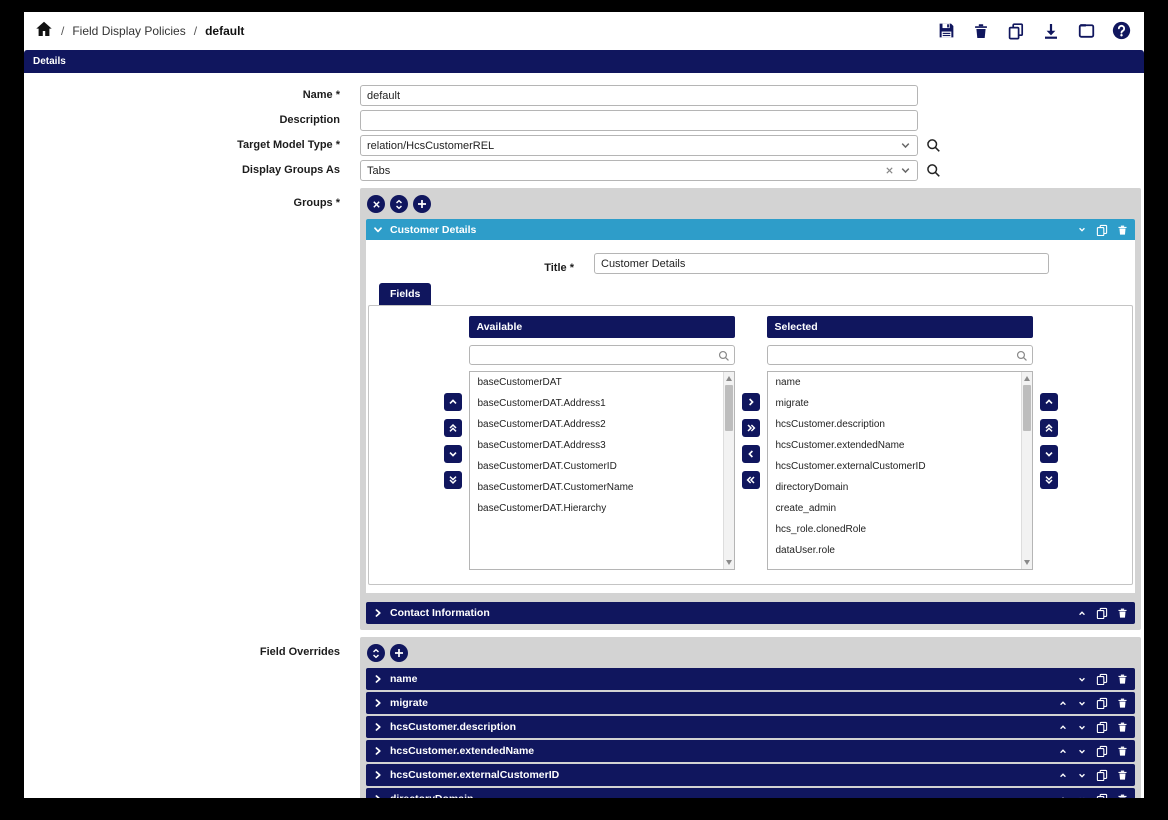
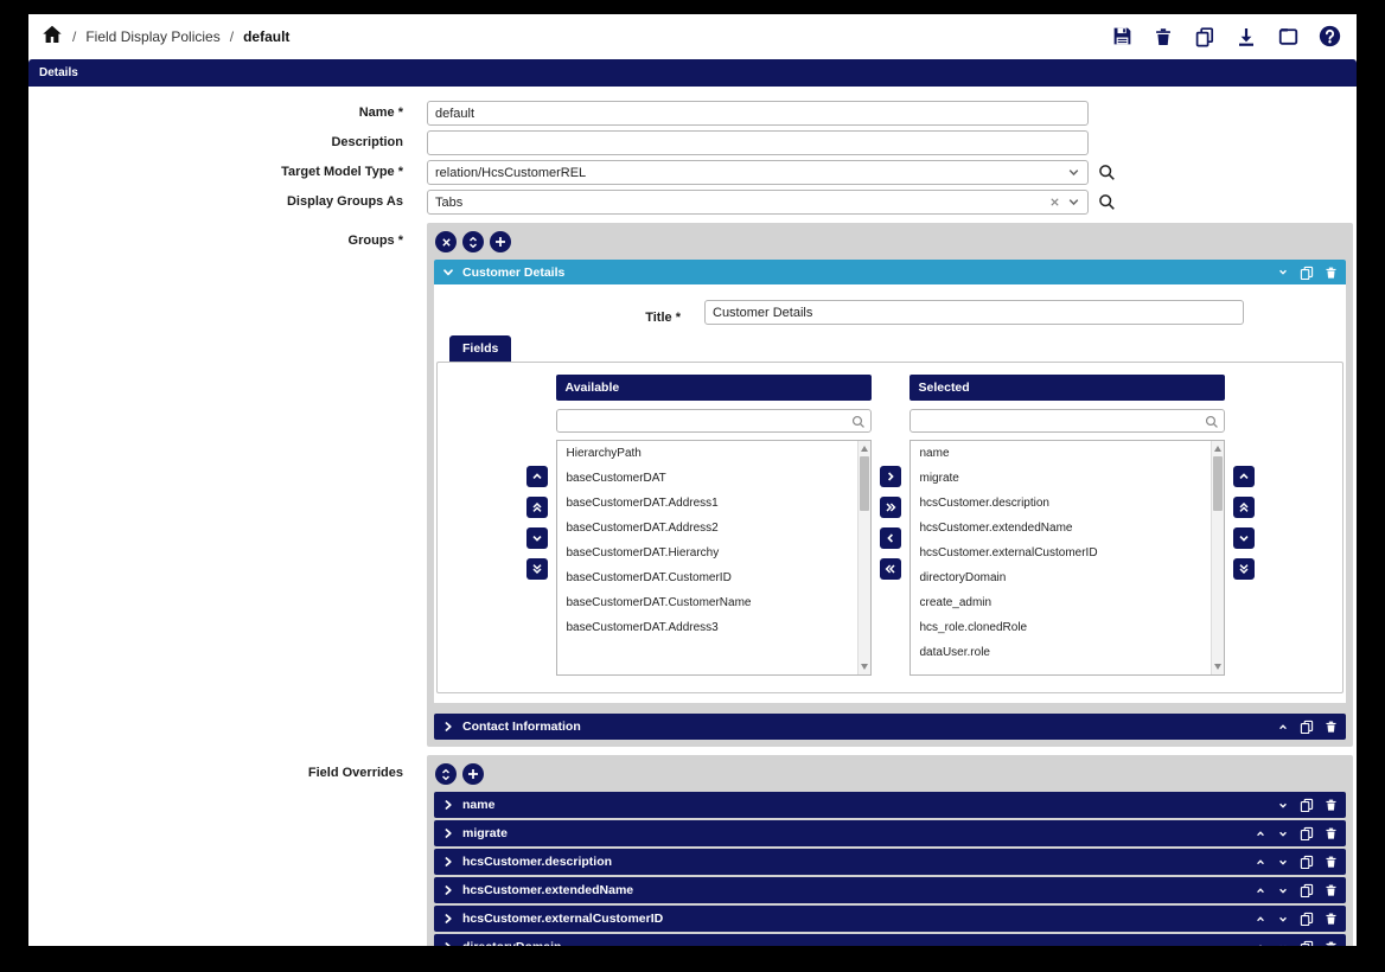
  /
  Field Display Policies
  /
  default
  Details
  Name *
  default
  Description
  Target Model Type *
  relation/HcsCustomerREL
  Display Groups As
  Tabs
  Groups *
  Customer Details
  Title *
  Customer Details
  Fields
  Available
+ HierarchyPath
  baseCustomerDAT
  baseCustomerDAT.Address1
  baseCustomerDAT.Address2
- baseCustomerDAT.Address3
+ baseCustomerDAT.Hierarchy
  baseCustomerDAT.CustomerID
  baseCustomerDAT.CustomerName
- baseCustomerDAT.Hierarchy
+ baseCustomerDAT.Address3
  Selected
  name
  migrate
  hcsCustomer.description
  hcsCustomer.extendedName
  hcsCustomer.externalCustomerID
  directoryDomain
  create_admin
  hcs_role.clonedRole
  dataUser.role
  Contact Information
  Field Overrides
  name
  migrate
  hcsCustomer.description
  hcsCustomer.extendedName
  hcsCustomer.externalCustomerID
